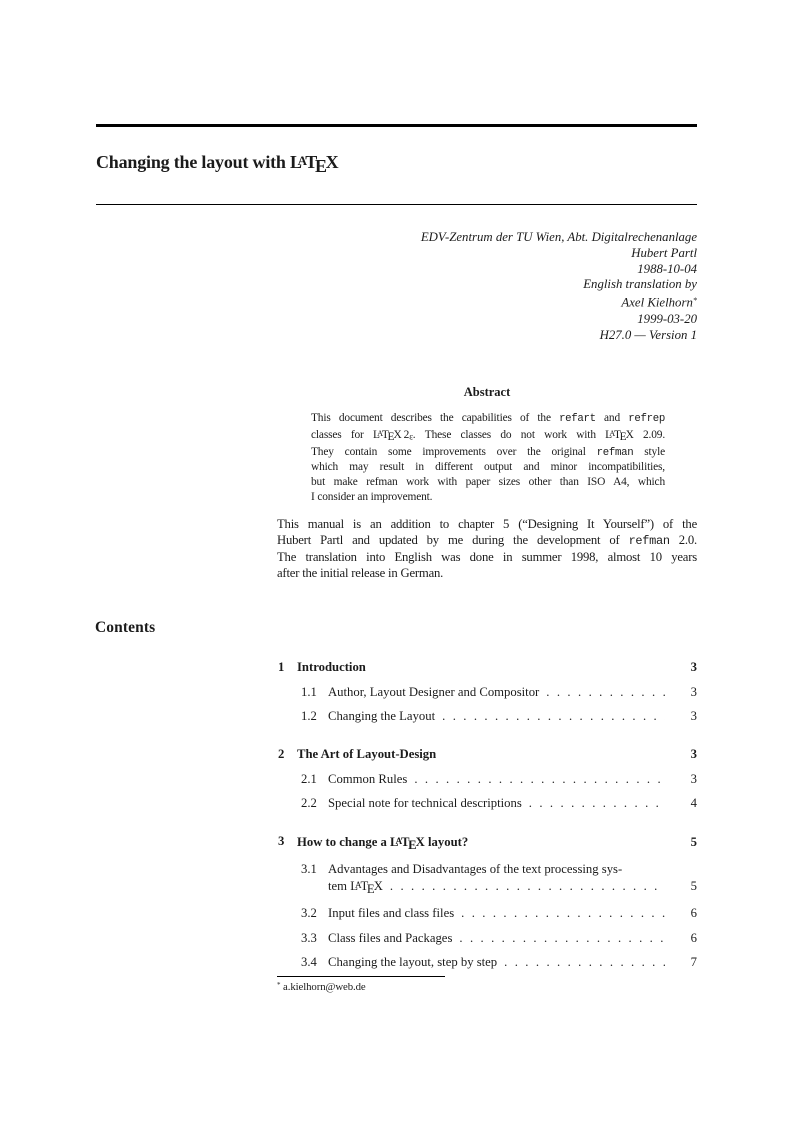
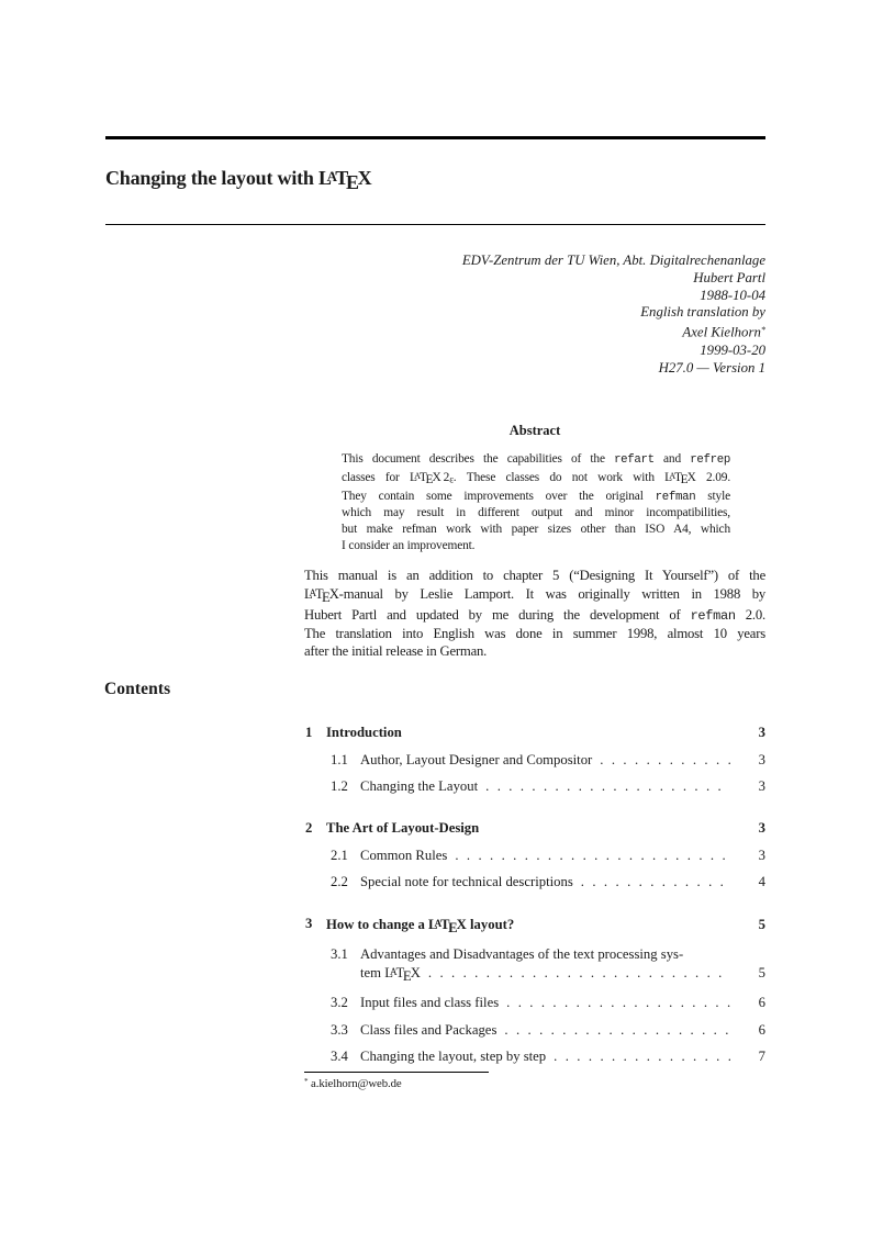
  Changing the layout with LATEX
  EDV-Zentrum der TU Wien, Abt. Digitalrechenanlage
  Hubert Partl
  1988-10-04
  English translation by
  Axel Kielhorn*
  1999-03-20
  H27.0 — Version 1
  Abstract
  This document describes the capabilities of the refart and refrep
  classes for LATEX 2ε. These classes do not work with LATEX 2.09.
  They contain some improvements over the original refman style
  which may result in different output and minor incompatibilities,
  but make refman work with paper sizes other than ISO A4, which
  I consider an improvement.
  This manual is an addition to chapter 5 (“Designing It Yourself”) of the
+ LATEX-manual by Leslie Lamport. It was originally written in 1988 by
  Hubert Partl and updated by me during the development of refman 2.0.
  The translation into English was done in summer 1998, almost 10 years
  after the initial release in German.
  Contents
  1
  Introduction
  3
  1.1
  Author, Layout Designer and Compositor
  3
  1.2
  Changing the Layout
  3
  2
  The Art of Layout-Design
  3
  2.1
  Common Rules
  3
  2.2
  Special note for technical descriptions
  4
  3
  How to change a LATEX layout?
  5
  3.1
  Advantages and Disadvantages of the text processing sys-
  tem LATEX
  5
  3.2
  Input files and class files
  6
  3.3
  Class files and Packages
  6
  3.4
  Changing the layout, step by step
  7
  * a.kielhorn@web.de
